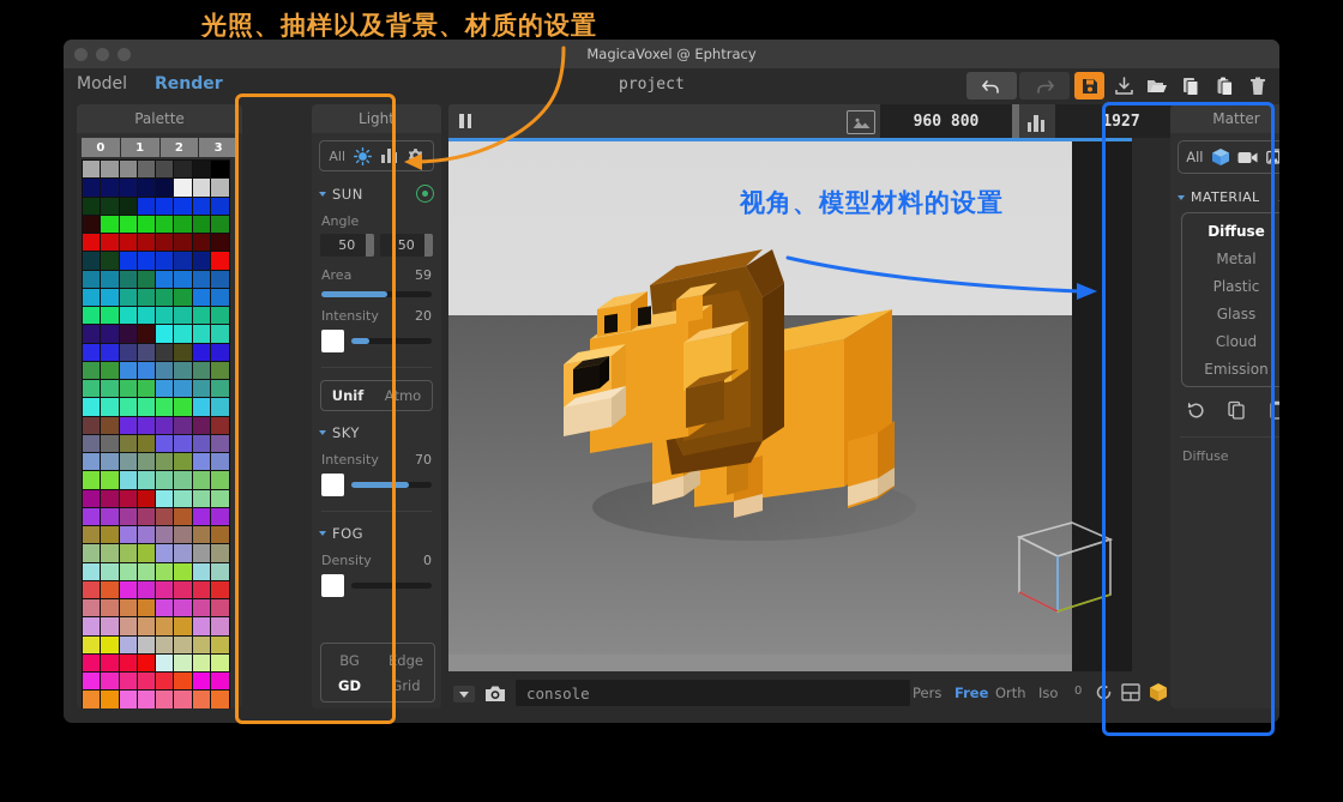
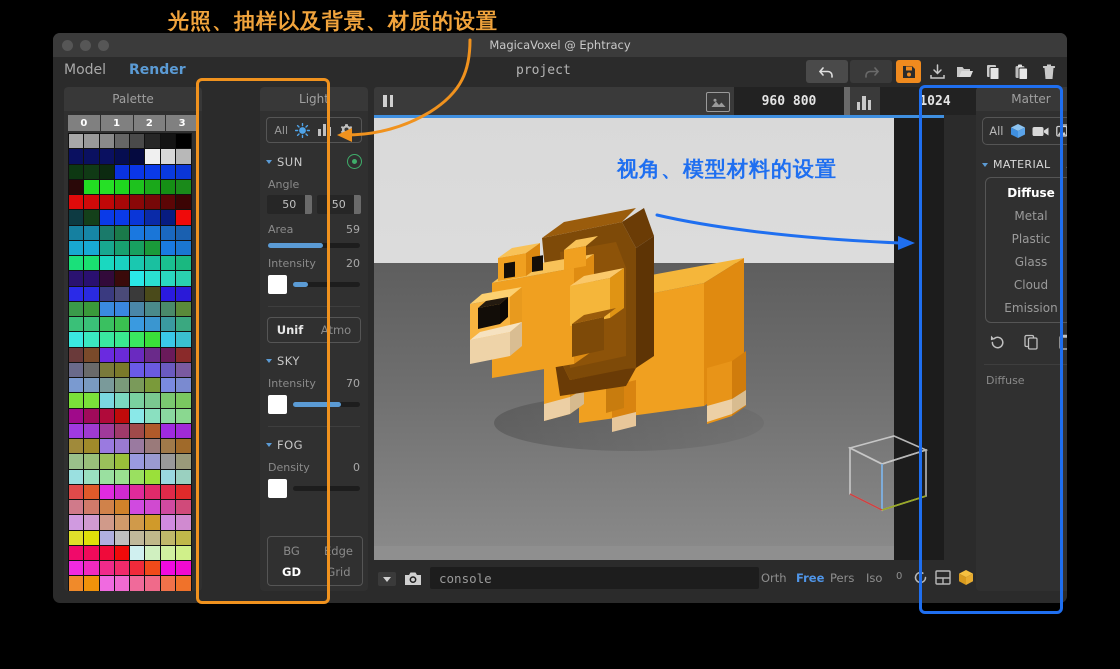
  MagicaVoxel @ Ephtracy
  Model
  Render
  project
  Palette
  0
  1
  2
  3
  Light
  All
  SUN
  Angle
  50
  50
  Area
  59
  Intensity
  20
  Unif
  Atmo
  SKY
  Intensity
  70
  FOG
  Density
  0
  BG
  Edge
  GD
  Grid
  960 800
- 1927
+ 1024
  console
- Pers
+ Orth
  Free
- Orth
+ Pers
  Iso
  0
  Matter
  All
  MATERIAL
  Diffuse
  Metal
  Plastic
  Glass
  Cloud
  Emission
  Diffuse
  光照、抽样以及背景、材质的设置
  视角、模型材料的设置
